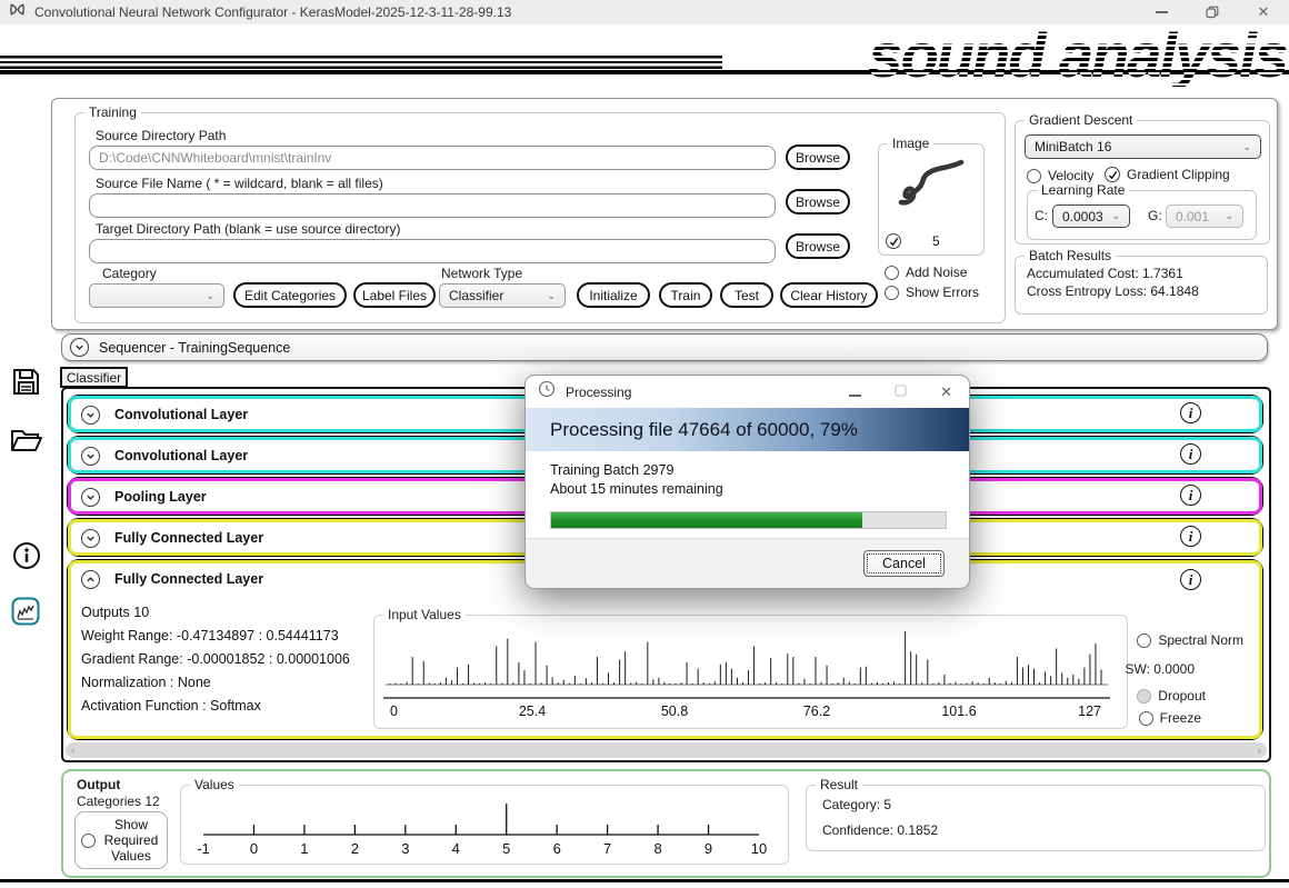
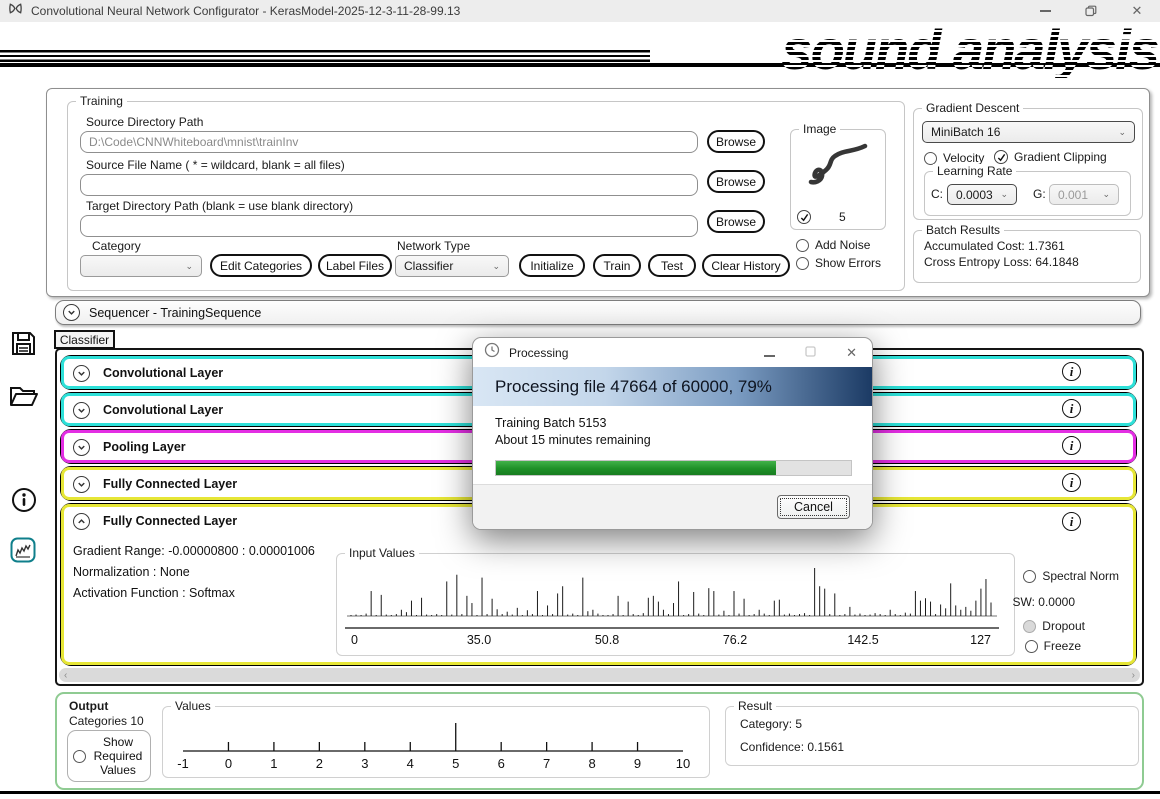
  Convolutional Neural Network Configurator - KerasModel-2025-12-3-11-28-99.13
  ✕
  sound analysis
  Training
  Source Directory Path
  D:\Code\CNNWhiteboard\mnist\trainInv
  Browse
  Source File Name ( * = wildcard, blank = all files)
  Browse
- Target Directory Path (blank = use source directory)
+ Target Directory Path (blank = use blank directory)
  Browse
  Category
  ⌄
  Edit Categories
  Label Files
  Network Type
  Classifier
  ⌄
  Initialize
  Train
  Test
  Clear History
  Image
  5
  Add Noise
  Show Errors
  Gradient Descent
  MiniBatch 16
  ⌄
  Velocity
  Gradient Clipping
  Learning Rate
  C:
  0.0003
  ⌄
  G:
  0.001
  ⌄
  Batch Results
  Accumulated Cost: 1.7361
  Cross Entropy Loss: 64.1848
  Sequencer - TrainingSequence
  Classifier
  Convolutional Layer
  i
  Convolutional Layer
  i
  Pooling Layer
  i
  Fully Connected Layer
  i
  Fully Connected Layer
  i
- Outputs 10
- Weight Range: -0.47134897 : 0.54441173
- Gradient Range: -0.00001852 : 0.00001006
+ Gradient Range: -0.00000800 : 0.00001006
  Normalization : None
  Activation Function : Softmax
  Input Values
  0
- 25.4
+ 35.0
  50.8
  76.2
- 101.6
+ 142.5
  127
  Spectral Norm
  SW: 0.0000
  Dropout
  Freeze
  ‹
  ›
  Output
- Categories 12
+ Categories 10
  Show Required Values
  Values
  -1
  0
  1
  2
  3
  4
  5
  6
  7
  8
  9
  10
  Result
  Category: 5
- Confidence: 0.1852
+ Confidence: 0.1561
  Processing
  ✕
  Processing file 47664 of 60000, 79%
- Training Batch 2979
+ Training Batch 5153
  About 15 minutes remaining
  Cancel
